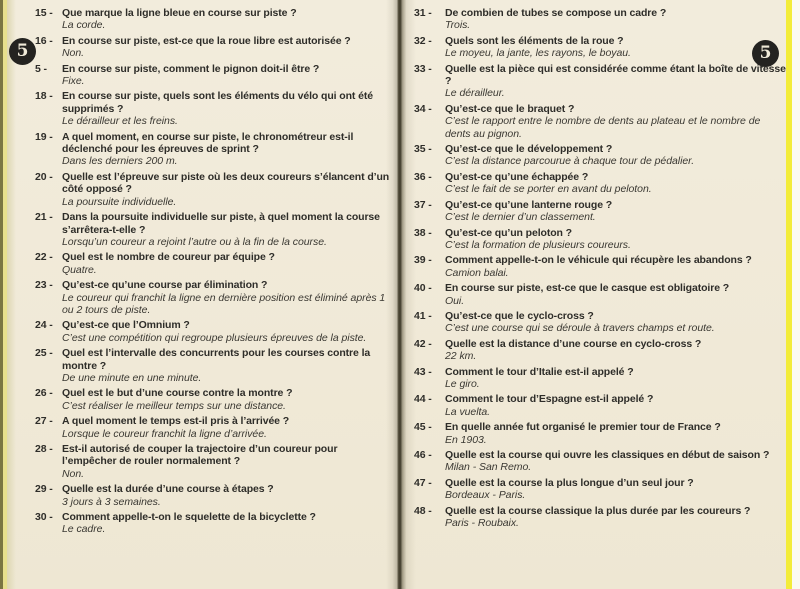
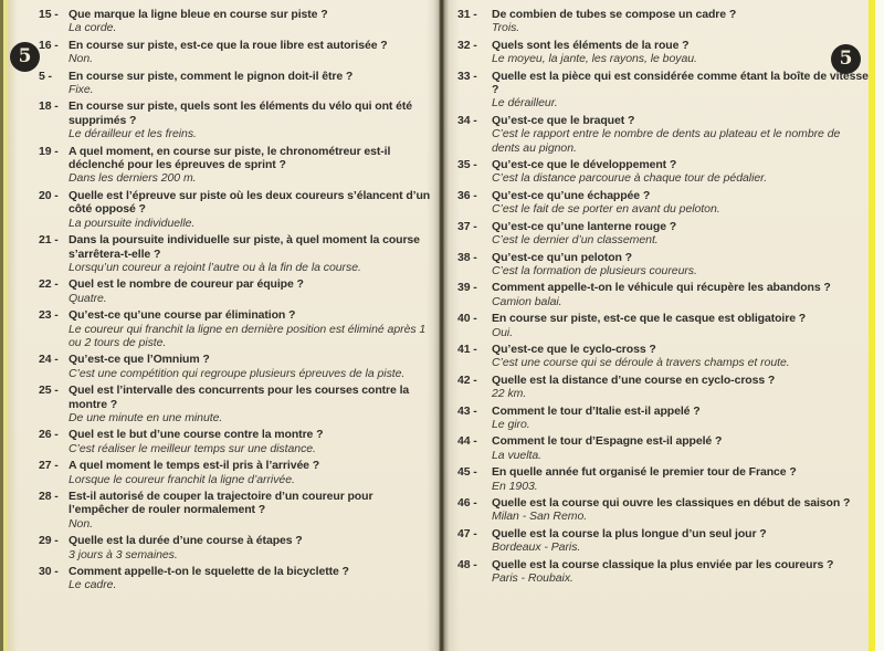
  5
  5
  15 -
  Que marque la ligne bleue en course sur piste ?
  La corde.
  16 -
  En course sur piste, est-ce que la roue libre est autorisée ?
  Non.
  5 -
  En course sur piste, comment le pignon doit-il être ?
  Fixe.
  18 -
  En course sur piste, quels sont les éléments du vélo qui ont été supprimés ?
  Le dérailleur et les freins.
  19 -
  A quel moment, en course sur piste, le chronométreur est-il déclenché pour les épreuves de sprint ?
  Dans les derniers 200 m.
  20 -
  Quelle est l’épreuve sur piste où les deux coureurs s’élancent d’un côté opposé ?
  La poursuite individuelle.
  21 -
  Dans la poursuite individuelle sur piste, à quel moment la course s’arrêtera-t-elle ?
  Lorsqu’un coureur a rejoint l’autre ou à la fin de la course.
  22 -
  Quel est le nombre de coureur par équipe ?
  Quatre.
  23 -
  Qu’est-ce qu’une course par élimination ?
  Le coureur qui franchit la ligne en dernière position est éliminé après 1 ou 2 tours de piste.
  24 -
  Qu’est-ce que l’Omnium ?
  C’est une compétition qui regroupe plusieurs épreuves de la piste.
  25 -
  Quel est l’intervalle des concurrents pour les courses contre la montre ?
  De une minute en une minute.
  26 -
  Quel est le but d’une course contre la montre ?
  C’est réaliser le meilleur temps sur une distance.
  27 -
  A quel moment le temps est-il pris à l’arrivée ?
  Lorsque le coureur franchit la ligne d’arrivée.
  28 -
  Est-il autorisé de couper la trajectoire d’un coureur pour l’empêcher de rouler normalement ?
  Non.
  29 -
  Quelle est la durée d’une course à étapes ?
  3 jours à 3 semaines.
  30 -
  Comment appelle-t-on le squelette de la bicyclette ?
  Le cadre.
  31 -
  De combien de tubes se compose un cadre ?
  Trois.
  32 -
  Quels sont les éléments de la roue ?
  Le moyeu, la jante, les rayons, le boyau.
  33 -
  Quelle est la pièce qui est considérée comme étant la boîte de vitesse ?
  Le dérailleur.
  34 -
  Qu’est-ce que le braquet ?
  C’est le rapport entre le nombre de dents au plateau et le nombre de dents au pignon.
  35 -
  Qu’est-ce que le développement ?
  C’est la distance parcourue à chaque tour de pédalier.
  36 -
  Qu’est-ce qu’une échappée ?
  C’est le fait de se porter en avant du peloton.
  37 -
  Qu’est-ce qu’une lanterne rouge ?
  C’est le dernier d’un classement.
  38 -
  Qu’est-ce qu’un peloton ?
  C’est la formation de plusieurs coureurs.
  39 -
  Comment appelle-t-on le véhicule qui récupère les abandons ?
  Camion balai.
  40 -
  En course sur piste, est-ce que le casque est obligatoire ?
  Oui.
  41 -
  Qu’est-ce que le cyclo-cross ?
  C’est une course qui se déroule à travers champs et route.
  42 -
  Quelle est la distance d’une course en cyclo-cross ?
  22 km.
  43 -
  Comment le tour d’Italie est-il appelé ?
  Le giro.
  44 -
  Comment le tour d’Espagne est-il appelé ?
  La vuelta.
  45 -
  En quelle année fut organisé le premier tour de France ?
  En 1903.
  46 -
  Quelle est la course qui ouvre les classiques en début de saison ?
  Milan - San Remo.
  47 -
  Quelle est la course la plus longue d’un seul jour ?
  Bordeaux - Paris.
  48 -
- Quelle est la course classique la plus durée par les coureurs ?
+ Quelle est la course classique la plus enviée par les coureurs ?
  Paris - Roubaix.
